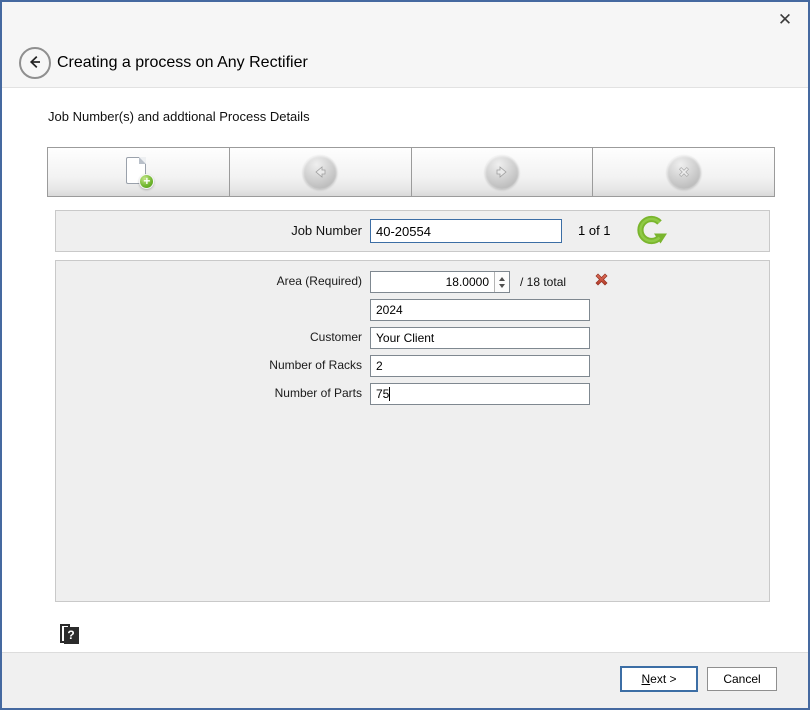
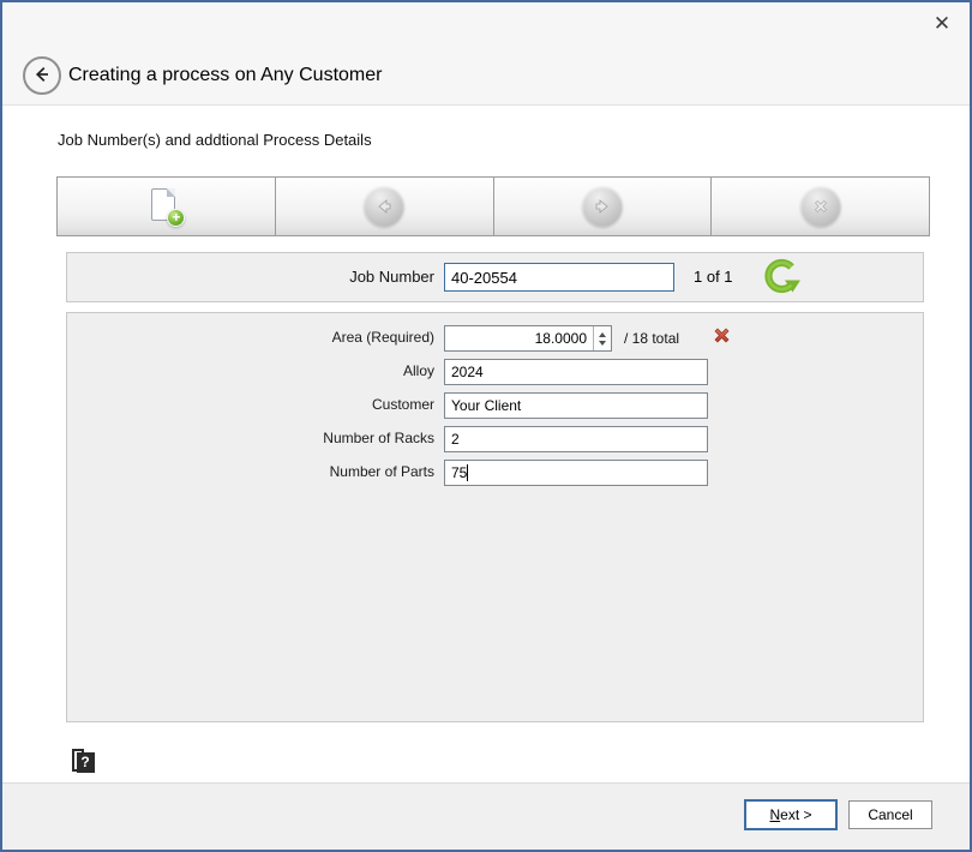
  ✕
- Creating a process on Any Rectifier
+ Creating a process on Any Customer
  Job Number(s) and addtional Process Details
  Job Number
  40-20554
  1 of 1
  Area (Required)
  18.0000
  / 18 total
+ Alloy
  2024
  Customer
  Your Client
  Number of Racks
  2
  Number of Parts
  75
  Next >
  Cancel
